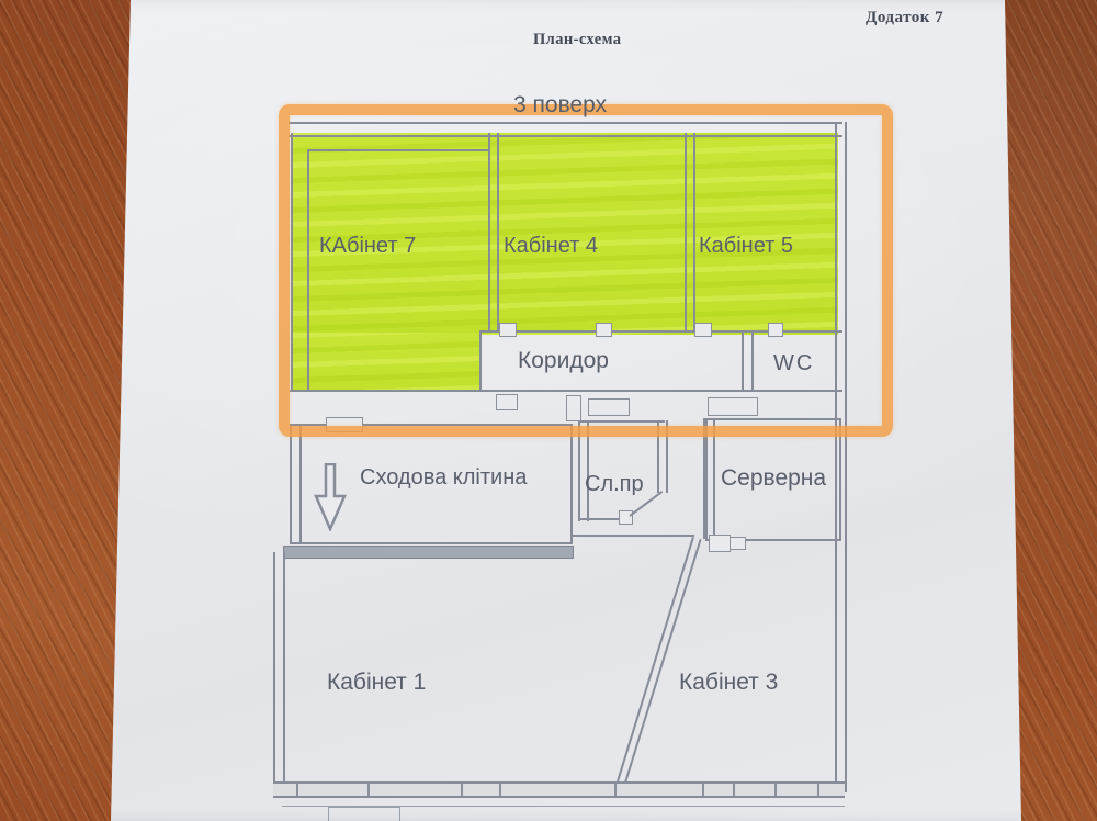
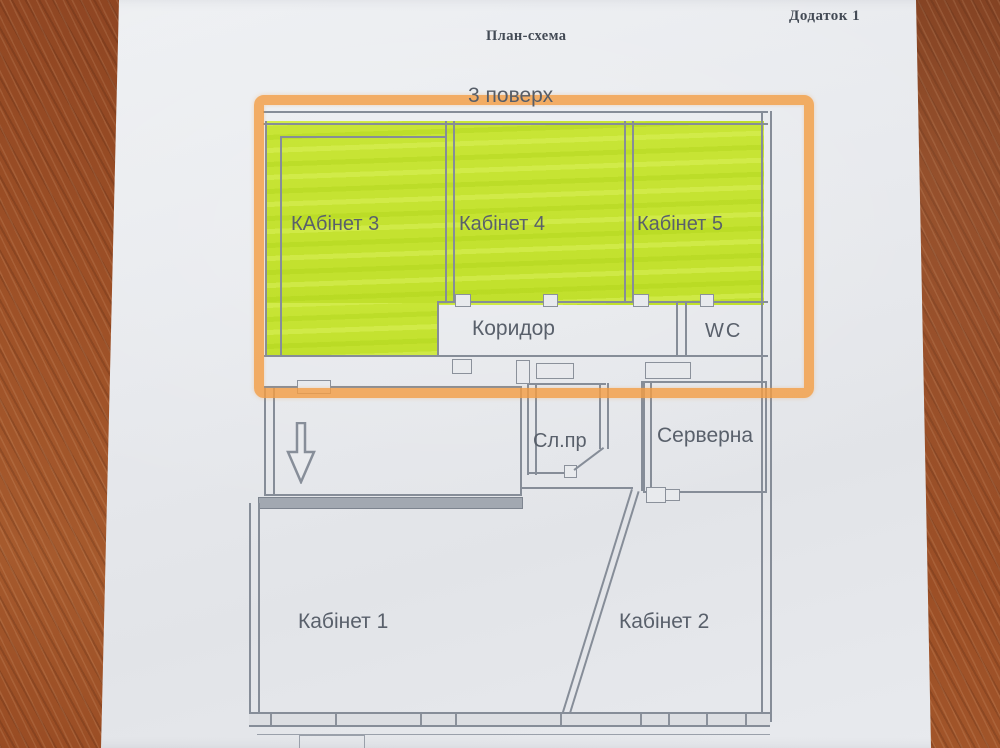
- Додаток 7
+ Додаток 1
  План-схема
  3 поверх
- КАбінет 7
+ КАбінет 3
  Кабінет 4
  Кабінет 5
  Коридор
  WC
- Сходова клітина
  Сл.пр
  Серверна
  Кабінет 1
- Кабінет 3
+ Кабінет 2
